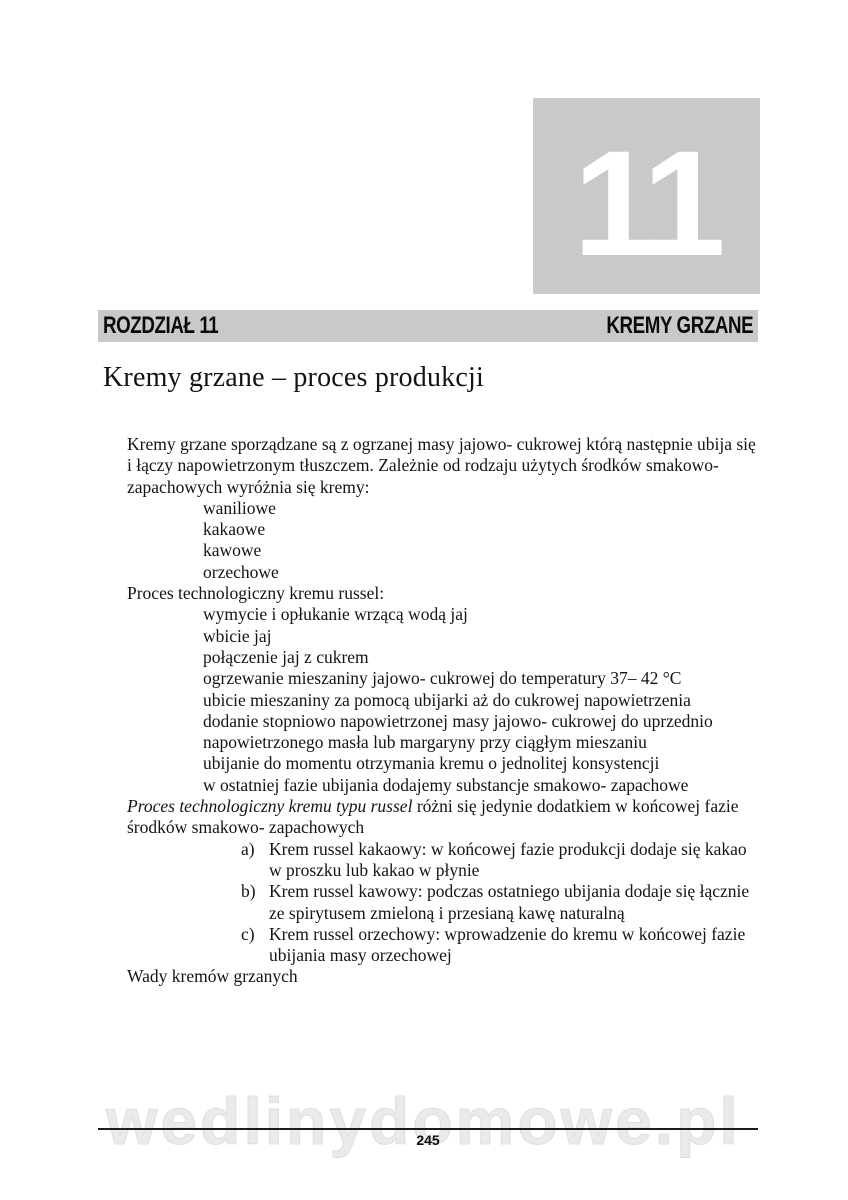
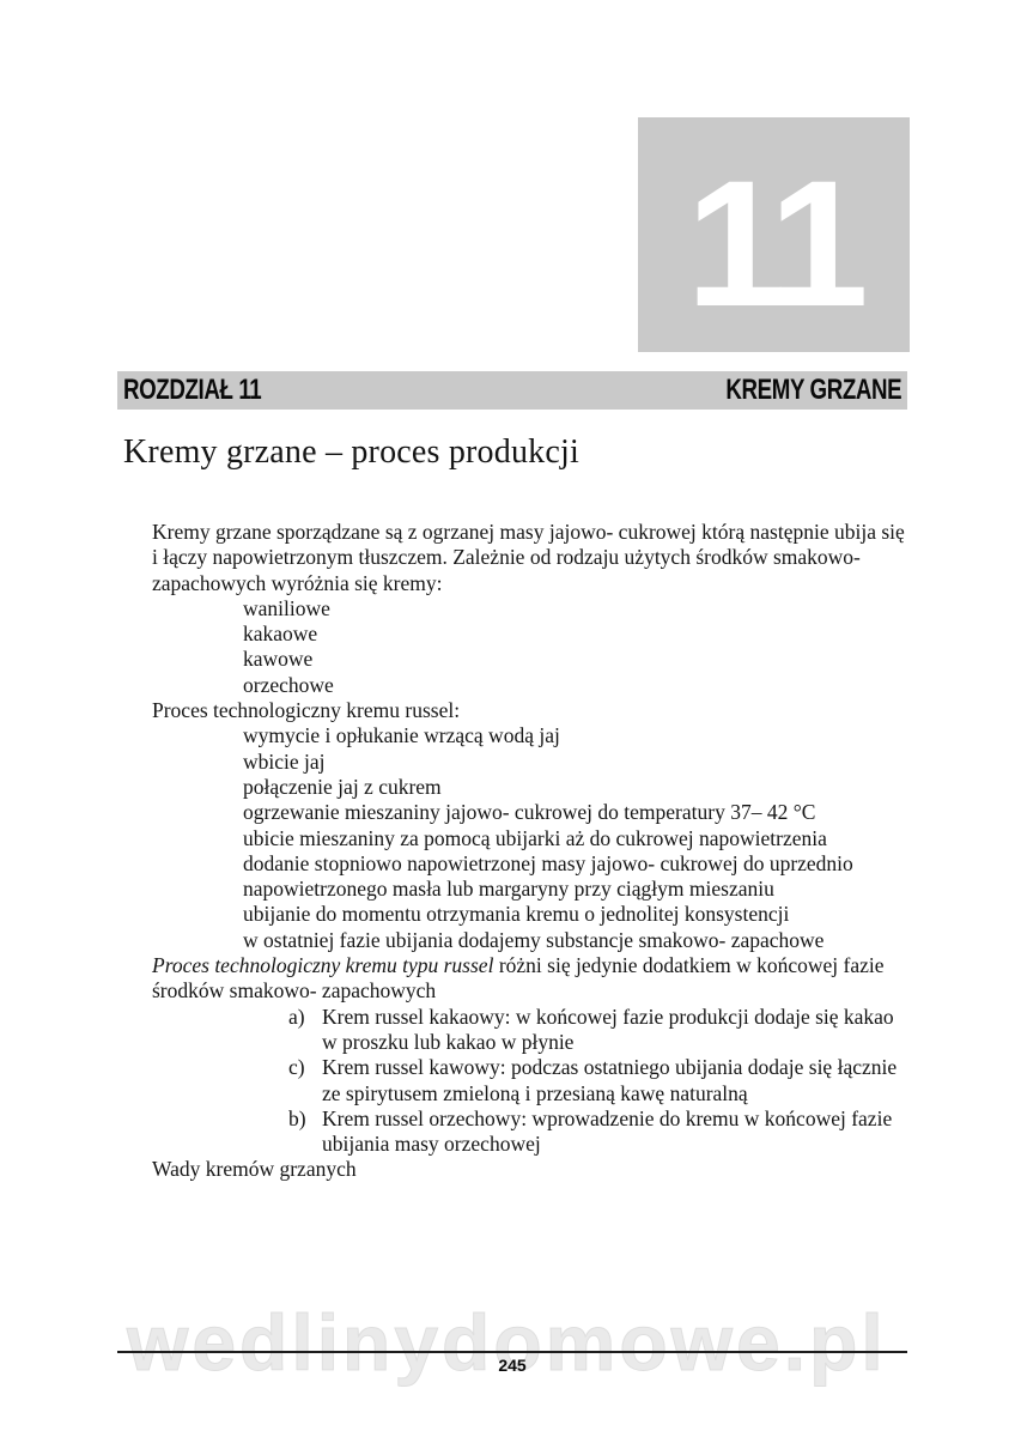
  11
  ROZDZIAŁ 11
  KREMY GRZANE
  Kremy grzane – proces produkcji
  Kremy grzane sporządzane są z ogrzanej masy jajowo- cukrowej którą następnie ubija się i łączy napowietrzonym tłuszczem. Zależnie od rodzaju użytych środków smakowo- zapachowych wyróżnia się kremy:
  waniliowe
  kakaowe
  kawowe
  orzechowe
  Proces technologiczny kremu russel:
  wymycie i opłukanie wrzącą wodą jaj
  wbicie jaj
  połączenie jaj z cukrem
  ogrzewanie mieszaniny jajowo- cukrowej do temperatury 37– 42 °C
  ubicie mieszaniny za pomocą ubijarki aż do cukrowej napowietrzenia
  dodanie stopniowo napowietrzonej masy jajowo- cukrowej do uprzednio napowietrzonego masła lub margaryny przy ciągłym mieszaniu
  ubijanie do momentu otrzymania kremu o jednolitej konsystencji
  w ostatniej fazie ubijania dodajemy substancje smakowo- zapachowe
  Proces technologiczny kremu typu russel różni się jedynie dodatkiem w końcowej fazie środków smakowo- zapachowych
  a)
  Krem russel kakaowy: w końcowej fazie produkcji dodaje się kakao w proszku lub kakao w płynie
- b)
+ c)
  Krem russel kawowy: podczas ostatniego ubijania dodaje się łącznie ze spirytusem zmieloną i przesianą kawę naturalną
- c)
+ b)
  Krem russel orzechowy: wprowadzenie do kremu w końcowej fazie ubijania masy orzechowej
  Wady kremów grzanych
  wedlinydomowe.pl
  245
